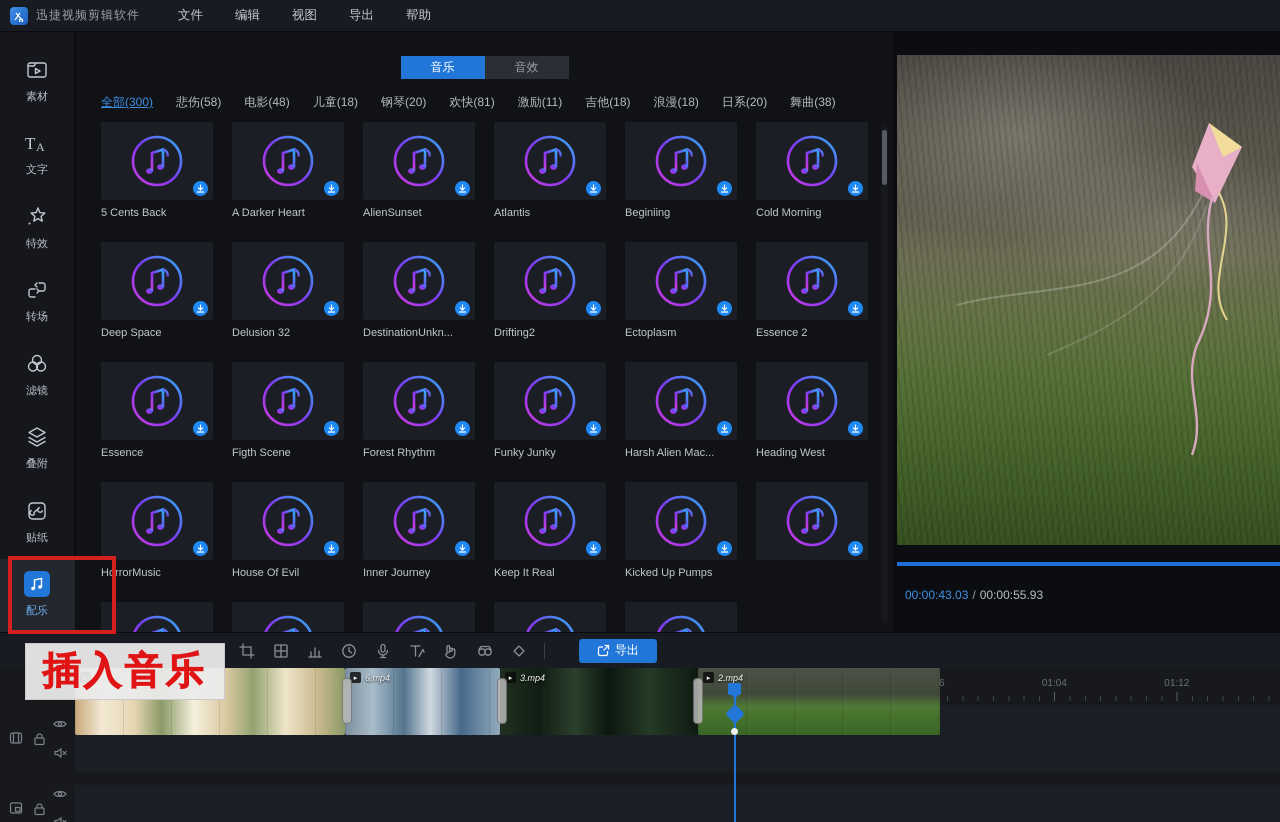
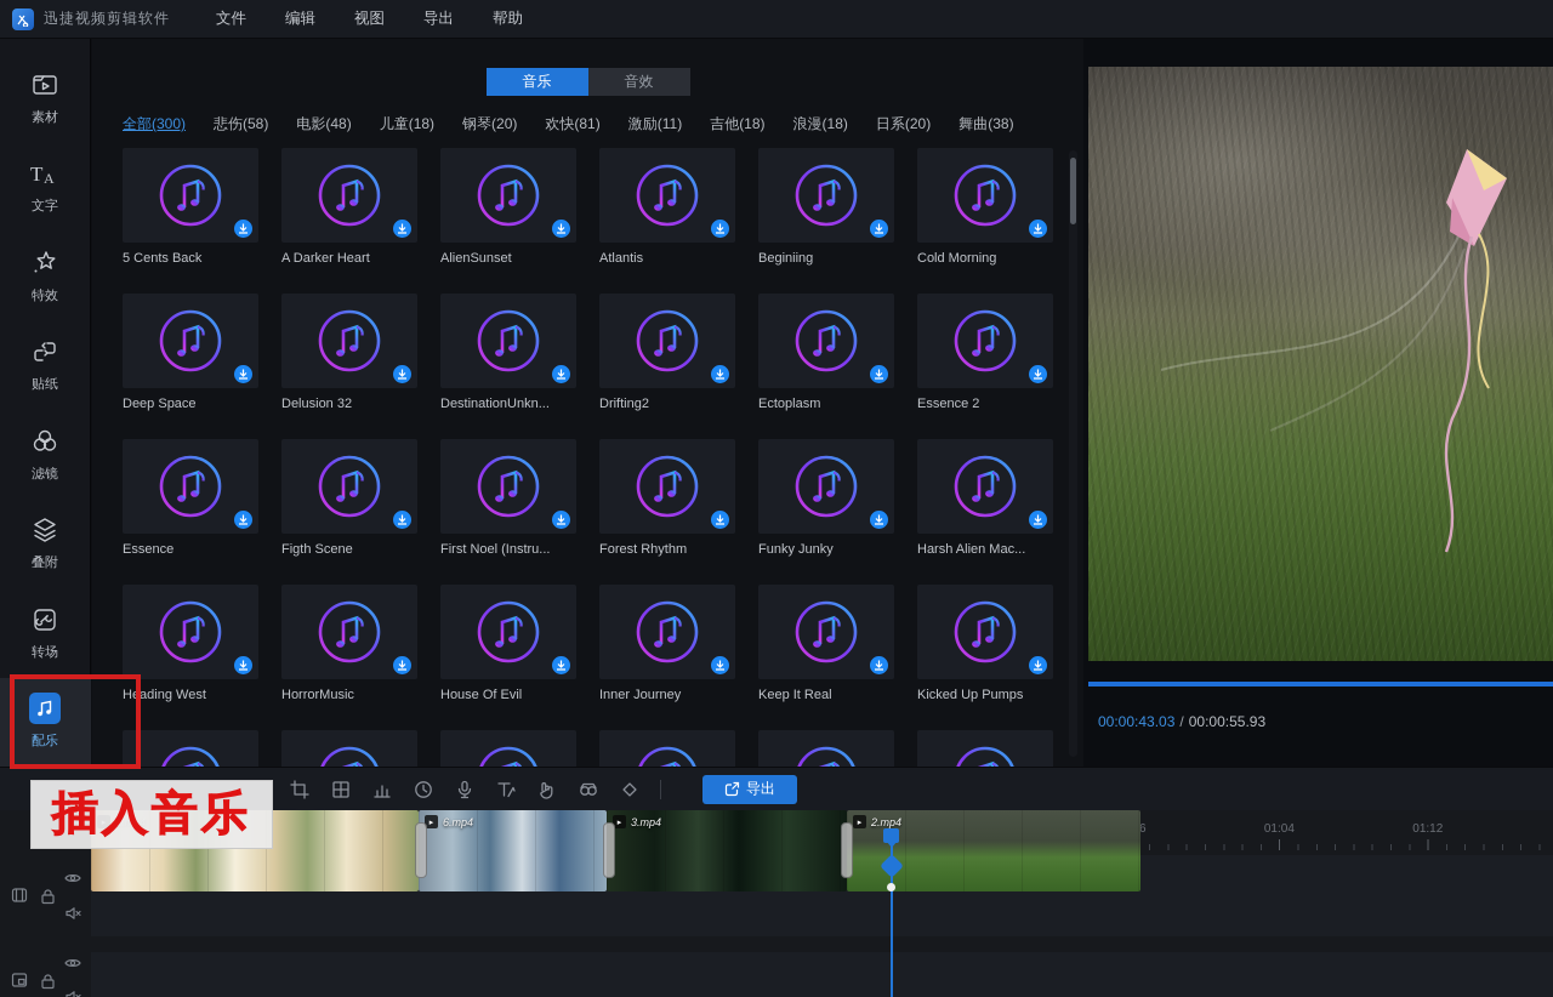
  迅捷视频剪辑软件
  文件
  编辑
  视图
  导出
  帮助
  素材
  T
  A
  文字
  特效
- 转场
+ 贴纸
  滤镜
  叠附
- 贴纸
+ 转场
  配乐
  音乐
  音效
  全部(300)
  悲伤(58)
  电影(48)
  儿童(18)
  钢琴(20)
  欢快(81)
  激励(11)
  吉他(18)
  浪漫(18)
  日系(20)
  舞曲(38)
  5 Cents Back
  A Darker Heart
  AlienSunset
  Atlantis
  Beginiing
  Cold Morning
  Deep Space
  Delusion 32
  DestinationUnkn...
  Drifting2
  Ectoplasm
  Essence 2
  Essence
  Figth Scene
+ First Noel (Instru...
  Forest Rhythm
  Funky Junky
  Harsh Alien Mac...
  Heading West
  HorrorMusic
  House Of Evil
  Inner Journey
  Keep It Real
  Kicked Up Pumps
  00:00:43.03 / 00:00:55.93
  导出
  01:04
  01:12
  6.mp4
  3.mp4
  2.mp4
  插入音乐
